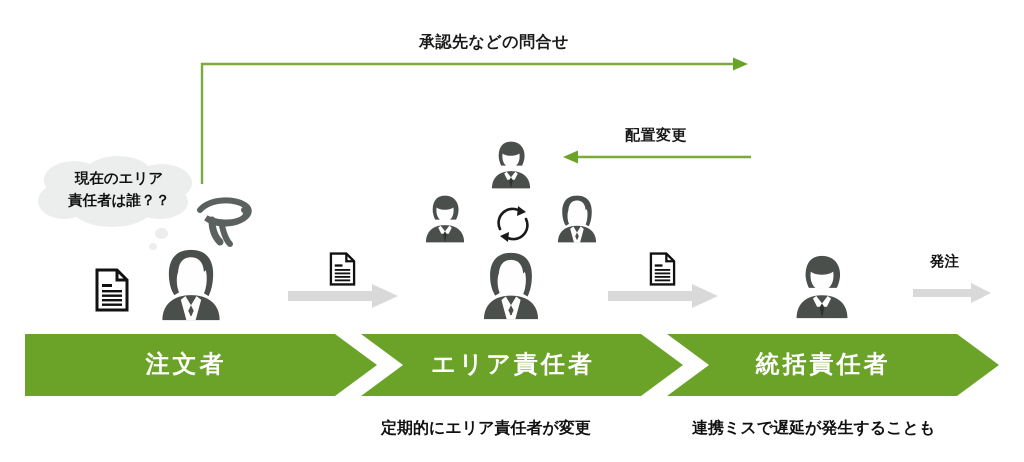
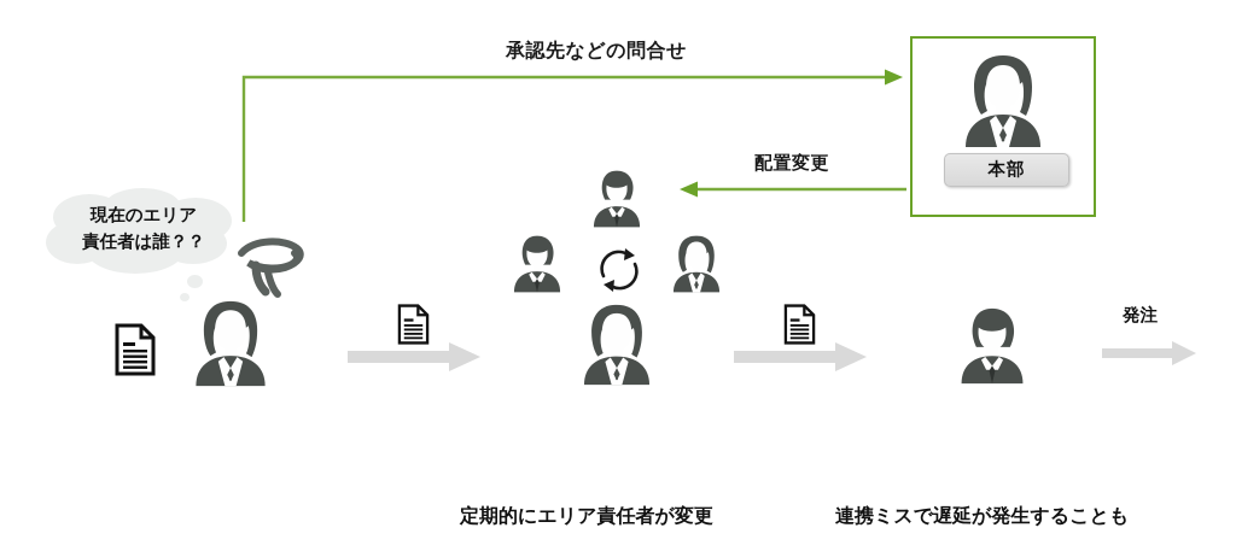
  承認先などの問合せ
  配置変更
+ 本部
  現在のエリア
  責任者は誰？？
  発注
- 注文者
- エリア責任者
- 統括責任者
  定期的にエリア責任者が変更
  連携ミスで遅延が発生することも
